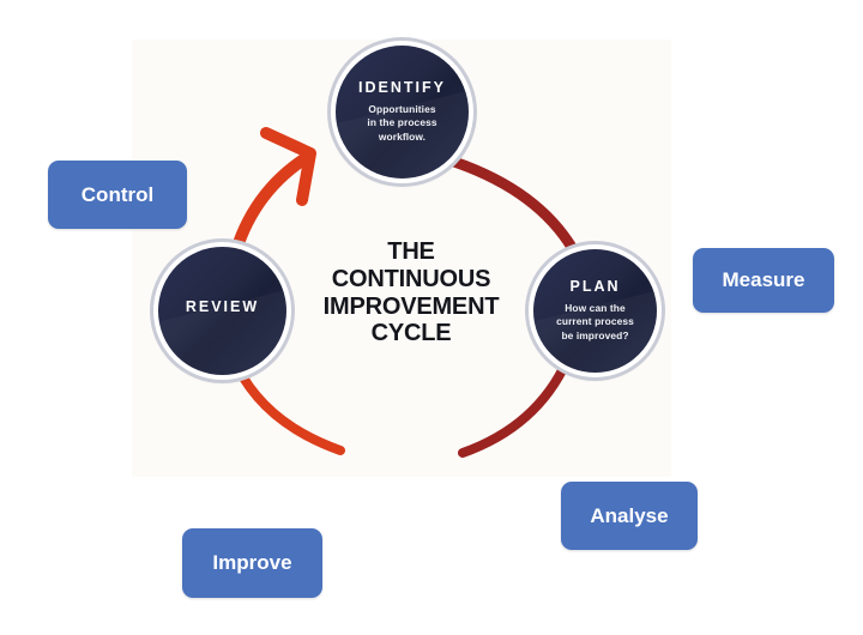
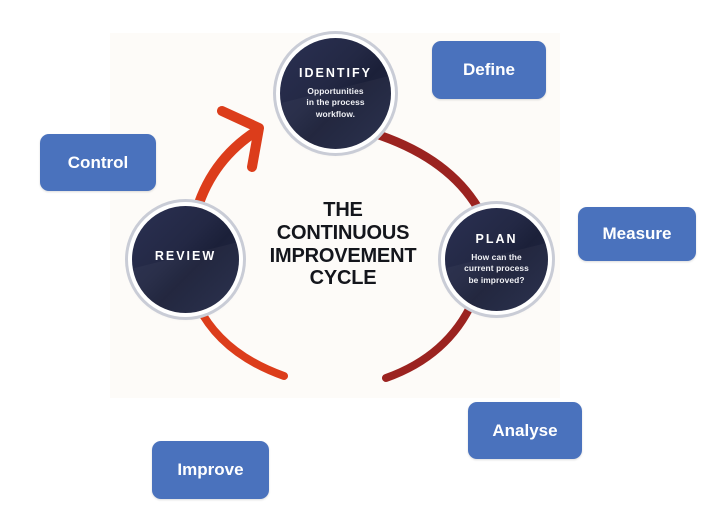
  IDENTIFY
  Opportunities
  in the process
  workflow.
  PLAN
  How can the
  current process
  be improved?
  REVIEW
  THE
  CONTINUOUS
  IMPROVEMENT
  CYCLE
  Control
+ Define
  Measure
  Analyse
  Improve
